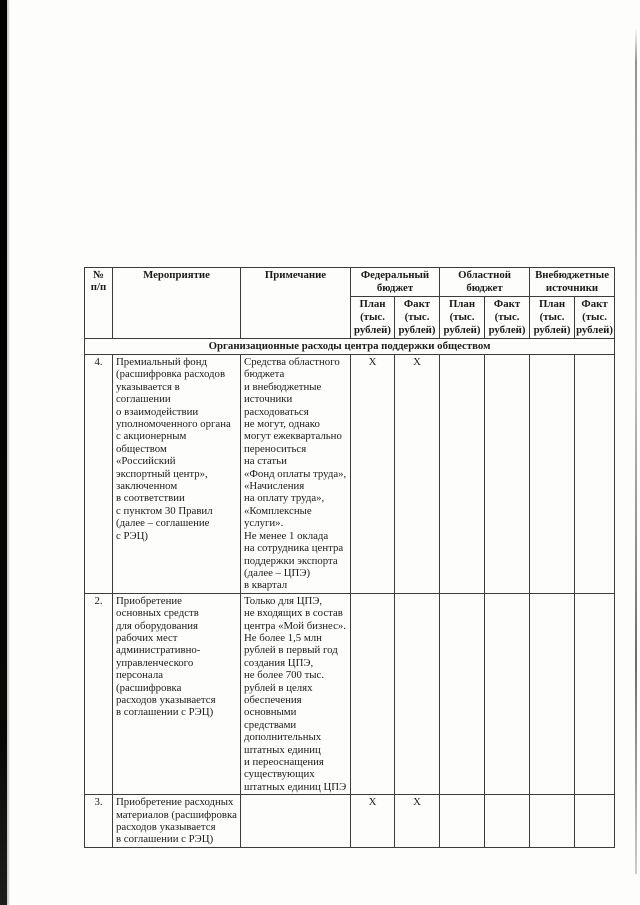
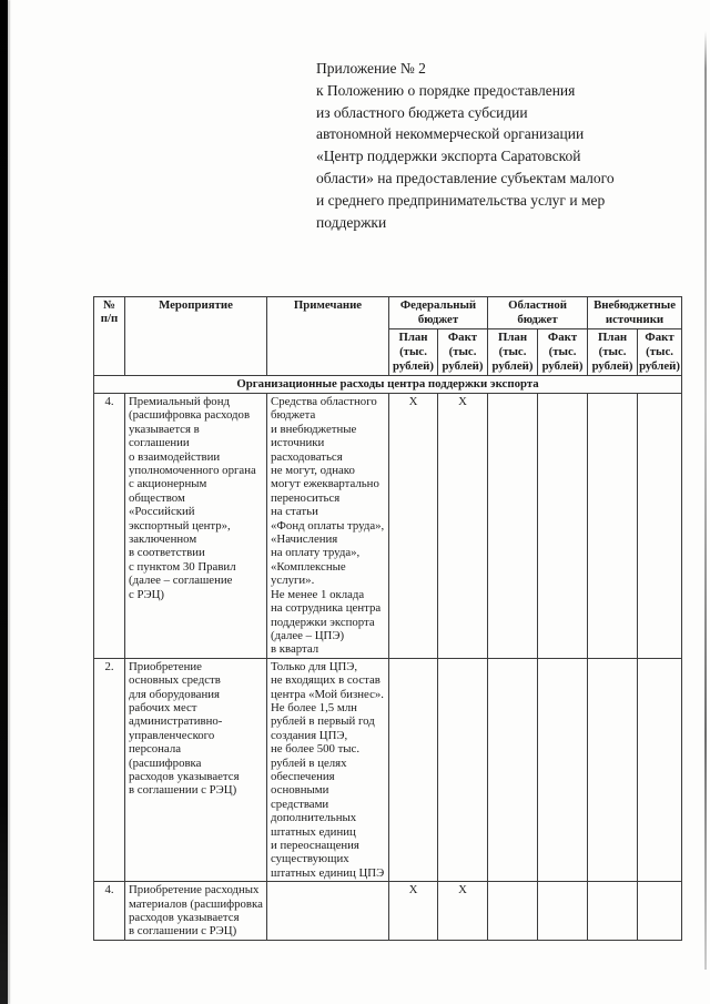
+ Приложение № 2
+ к Положению о порядке предоставления
+ из областного бюджета субсидии
+ автономной некоммерческой организации
+ «Центр поддержки экспорта Саратовской
+ области» на предоставление субъектам малого
+ и среднего предпринимательства услуг и мер
+ поддержки
  № п/п	Мероприятие	Примечание	Федеральный бюджет	Областной бюджет	Внебюджетные источники
  План (тыс. рублей)	Факт (тыс. рублей)	План (тыс. рублей)	Факт (тыс. рублей)	План (тыс. рублей)	Факт (тыс. рублей)
- Организационные расходы центра поддержки обществом
+ Организационные расходы центра поддержки экспорта
  4.	Премиальный фонд (расшифровка расходов указывается в соглашении о взаимодействии уполномоченного органа с акционерным обществом «Российский экспортный центр», заключенном в соответствии с пунктом 30 Правил (далее – соглашение с РЭЦ)	Средства областного бюджета и внебюджетные источники расходоваться не могут, однако могут ежеквартально переноситься на статьи «Фонд оплаты труда», «Начисления на оплату труда», «Комплексные услуги». Не менее 1 оклада на сотрудника центра поддержки экспорта (далее – ЦПЭ) в квартал	X	X
- 2.	Приобретение основных средств для оборудования рабочих мест административно- управленческого персонала (расшифровка расходов указывается в соглашении с РЭЦ)	Только для ЦПЭ, не входящих в состав центра «Мой бизнес». Не более 1,5 млн рублей в первый год создания ЦПЭ, не более 700 тыс. рублей в целях обеспечения основными средствами дополнительных штатных единиц и переоснащения существующих штатных единиц ЦПЭ
+ 2.	Приобретение основных средств для оборудования рабочих мест административно- управленческого персонала (расшифровка расходов указывается в соглашении с РЭЦ)	Только для ЦПЭ, не входящих в состав центра «Мой бизнес». Не более 1,5 млн рублей в первый год создания ЦПЭ, не более 500 тыс. рублей в целях обеспечения основными средствами дополнительных штатных единиц и переоснащения существующих штатных единиц ЦПЭ
- 3.	Приобретение расходных материалов (расшифровка расходов указывается в соглашении с РЭЦ)		X	X
+ 4.	Приобретение расходных материалов (расшифровка расходов указывается в соглашении с РЭЦ)		X	X
